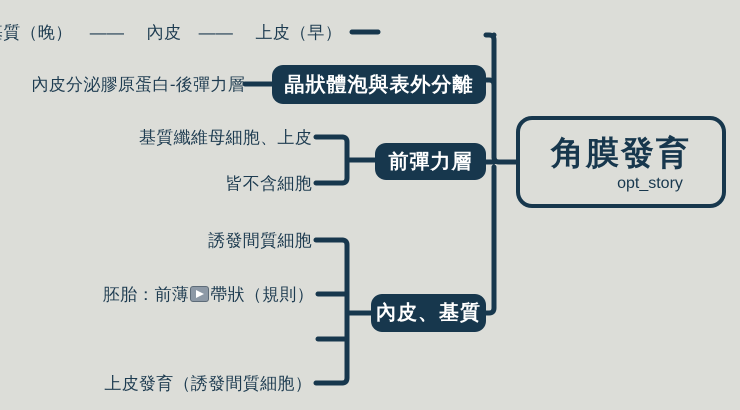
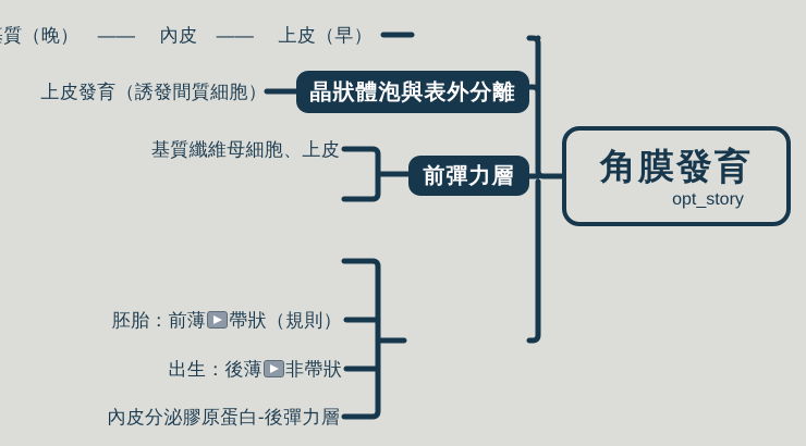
  質（晚） —— 內皮 —— 上皮（早）
- 內皮分泌膠原蛋白-後彈力層
+ 上皮發育（誘發間質細胞）
  基質纖維母細胞、上皮
- 皆不含細胞
- 誘發間質細胞
  胚胎：前薄 帶狀（規則）
+ 出生：後薄 非帶狀
- 上皮發育（誘發間質細胞）
+ 內皮分泌膠原蛋白-後彈力層
  晶狀體泡與表外分離
  前彈力層
- 內皮、基質
  角膜發育
  opt_story
